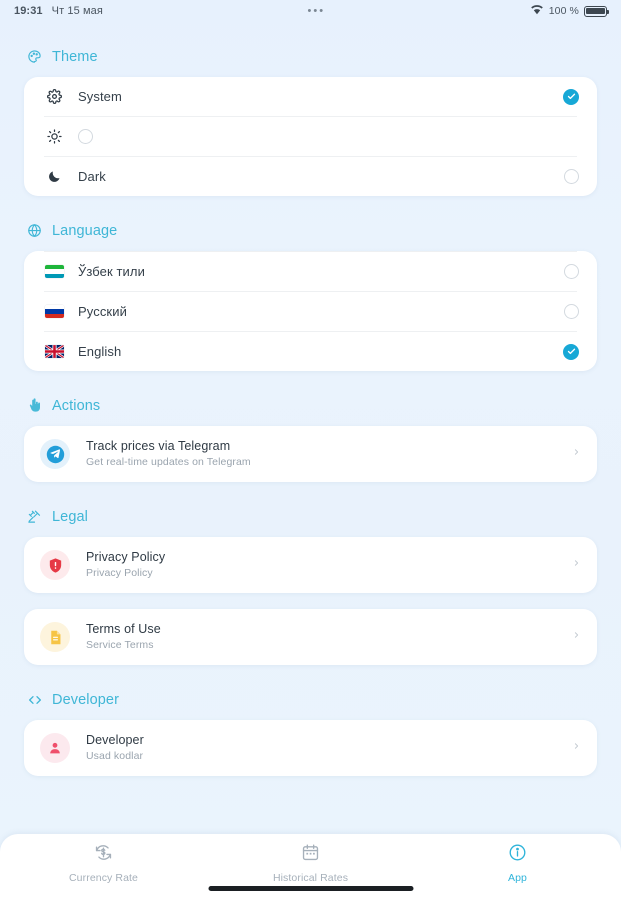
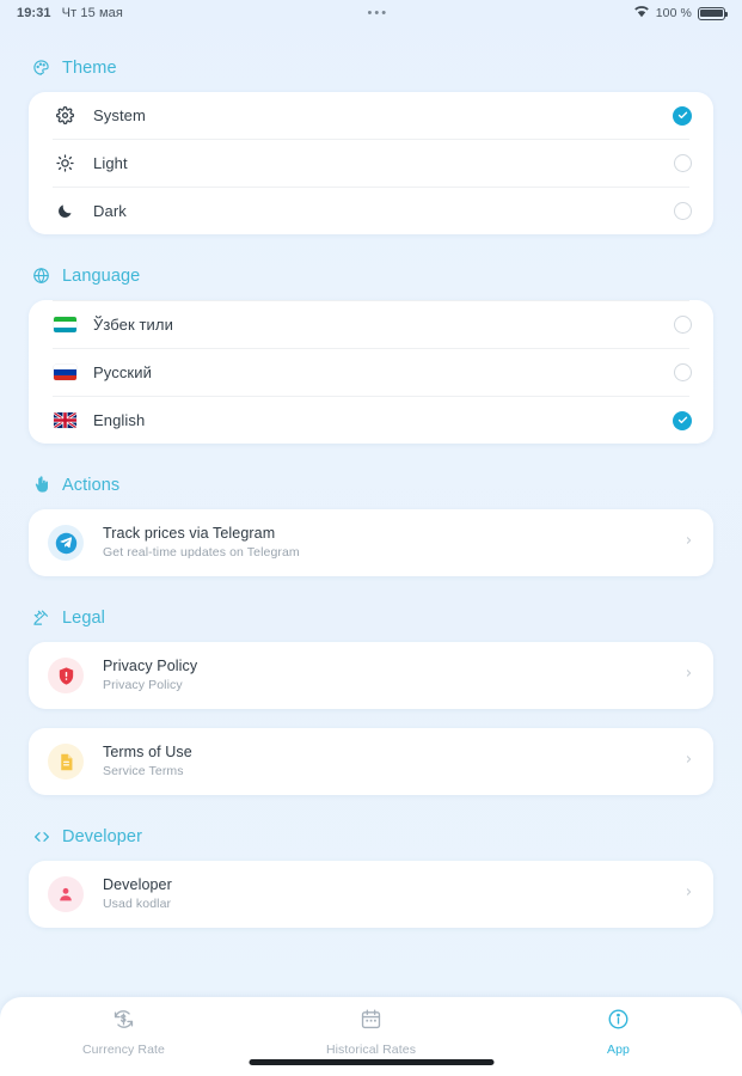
  19:31
  Чт 15 мая
  •••
  100 %
  Theme
  System
+ Light
  Dark
  Language
  Ўзбек тили
  Русский
  English
  Actions
  Track prices via Telegram
  Get real-time updates on Telegram
  Legal
  Privacy Policy
  Privacy Policy
  Terms of Use
  Service Terms
  Developer
  Developer
  Usad kodlar
  Currency Rate
  Historical Rates
  App
